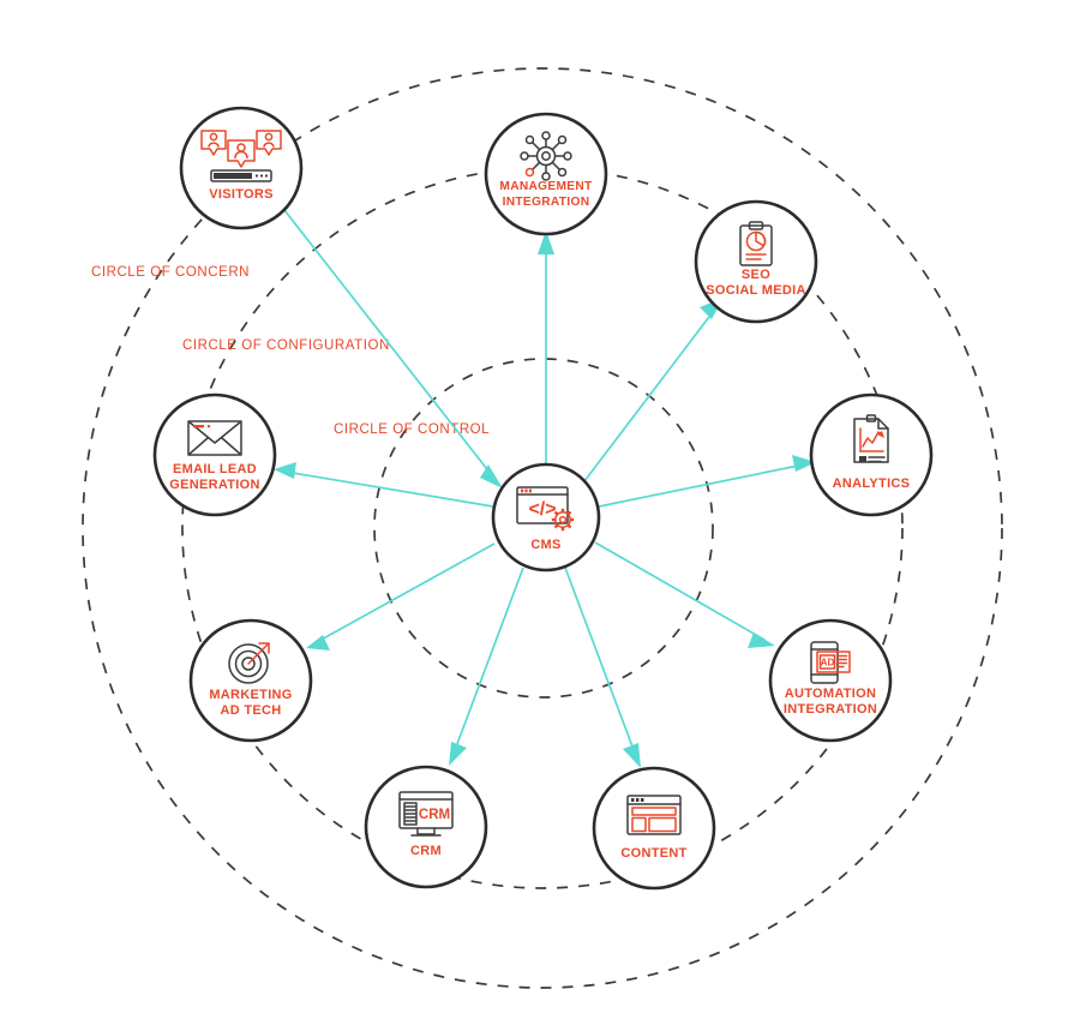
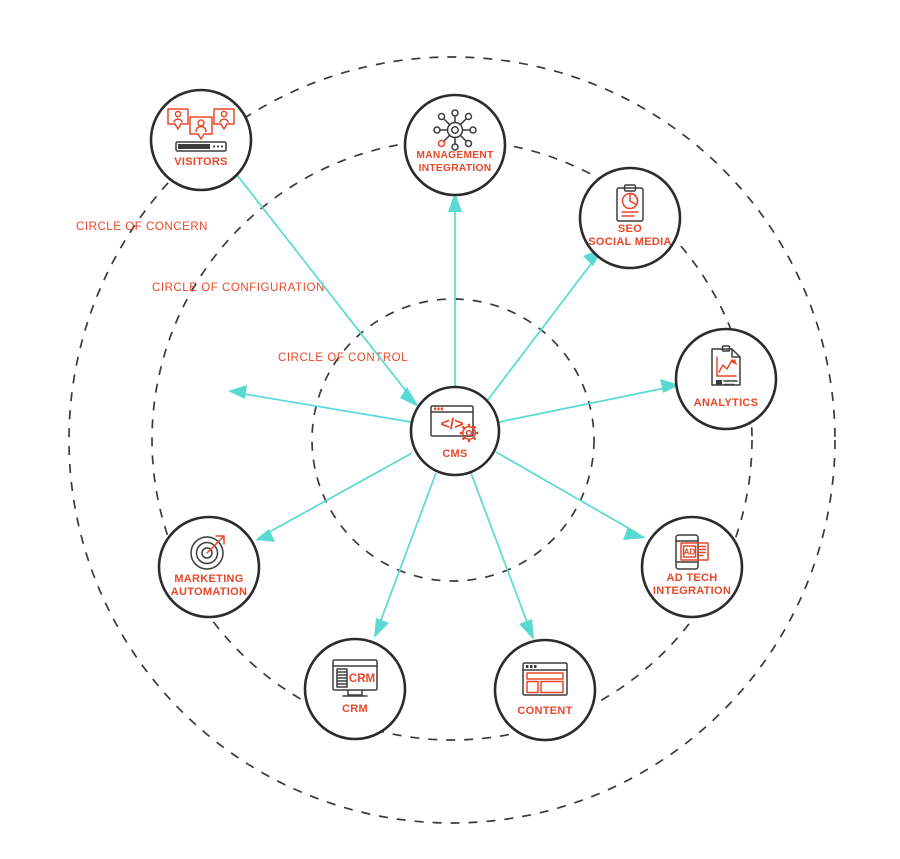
  CIRCLE OF CONCERN
  CIRCLE OF CONFIGURATION
  CIRCLE OF CONTROL
  VISITORS
  MANAGEMENT
  INTEGRATION
  SEO
  SOCIAL MEDIA
  ANALYTICS
  AD
- AUTOMATION
+ AD TECH
  INTEGRATION
  CONTENT
  CRM
  CRM
  MARKETING
- AD TECH
+ AUTOMATION
- EMAIL LEAD
- GENERATION
  </>
  CMS
